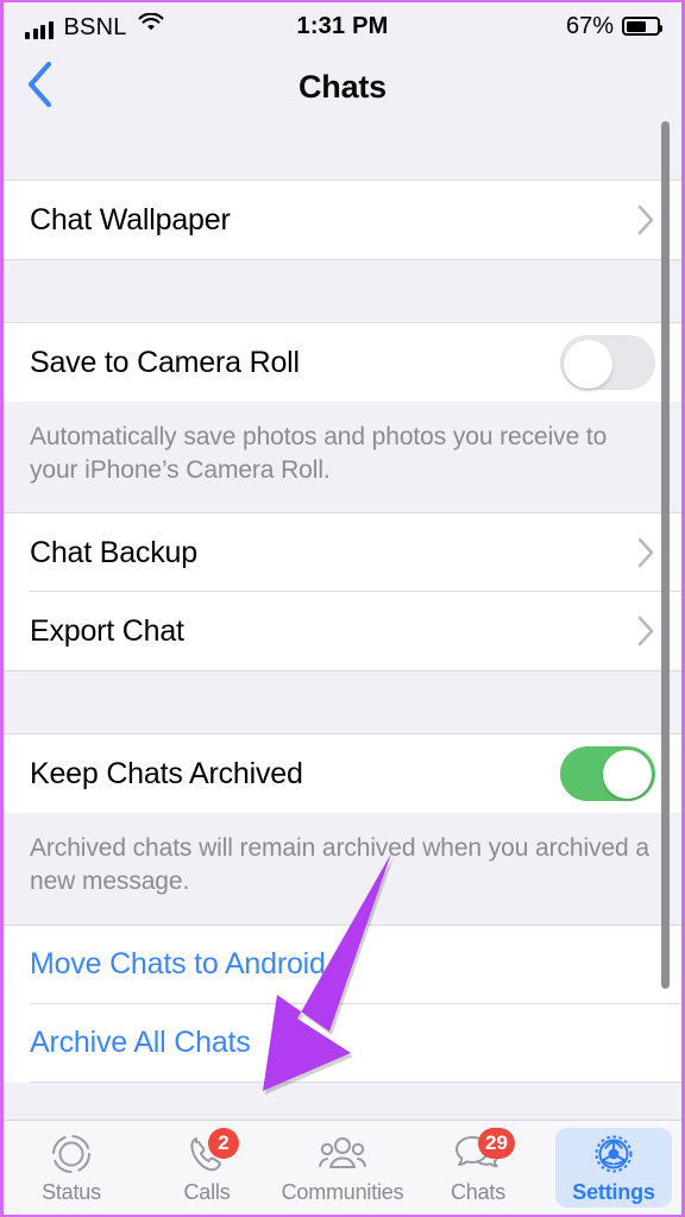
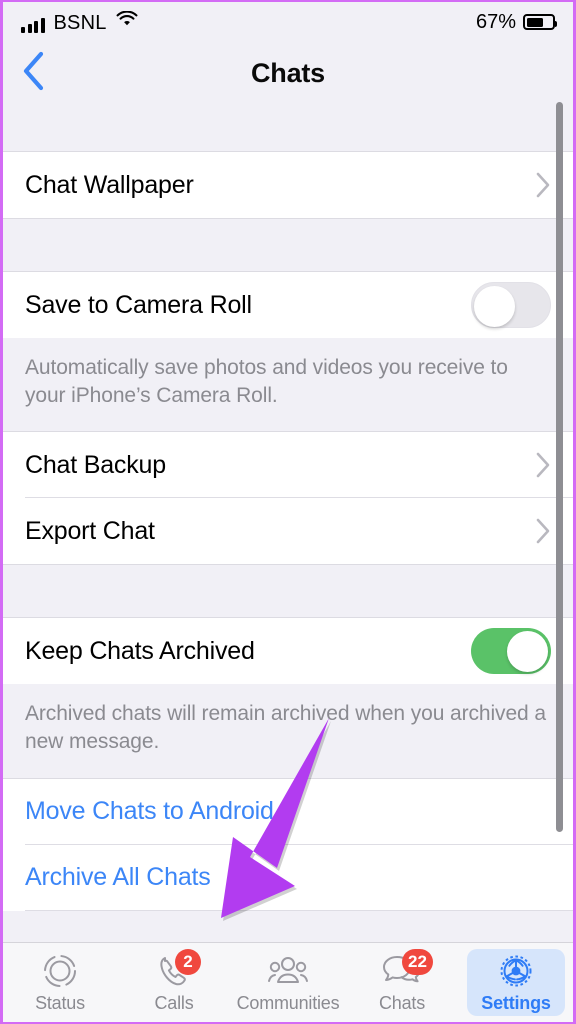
  BSNL
- 1:31 PM
  67%
  Chats
  Chat Wallpaper
  Save to Camera Roll
- Automatically save photos and photos you receive to your iPhone’s Camera Roll.
+ Automatically save photos and videos you receive to your iPhone’s Camera Roll.
  Chat Backup
  Export Chat
  Keep Chats Archived
  Archived chats will remain archived when you archived a new message.
  Move Chats to Android
  Archive All Chats
  Status
  2
  Calls
  Communities
- 29
+ 22
  Chats
  Settings
